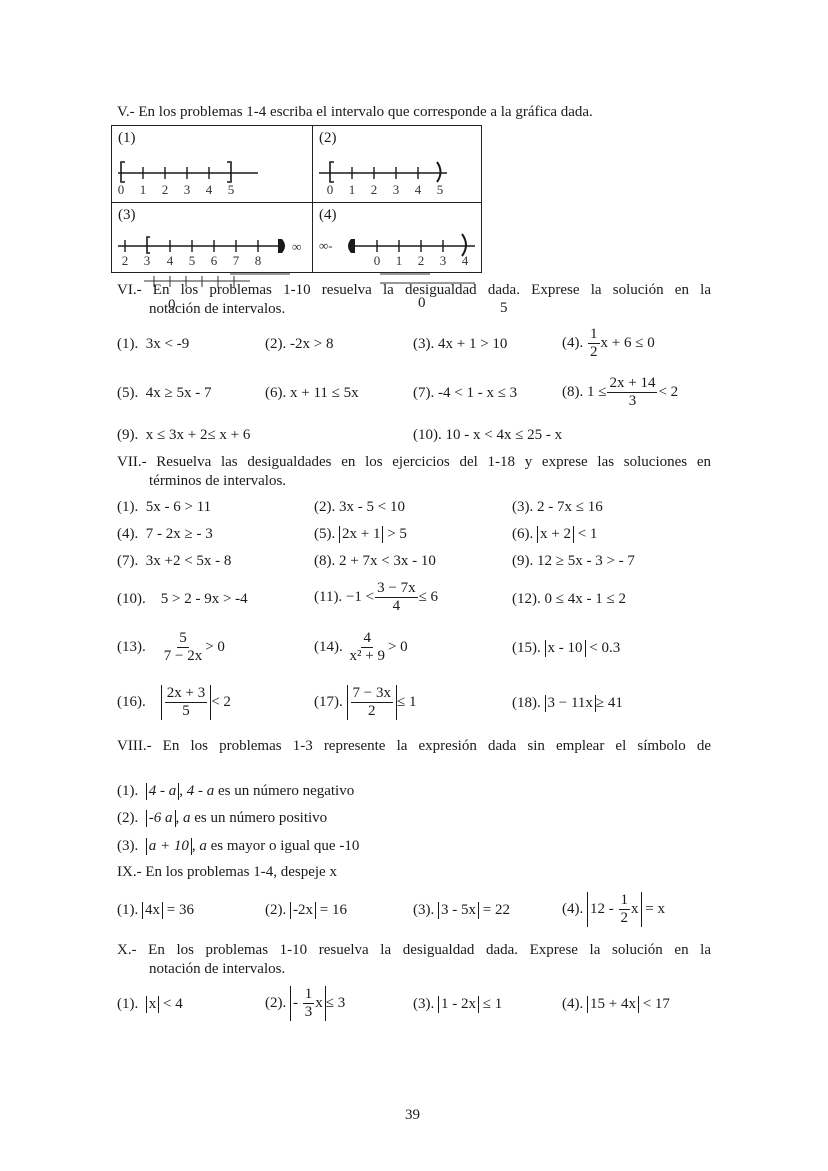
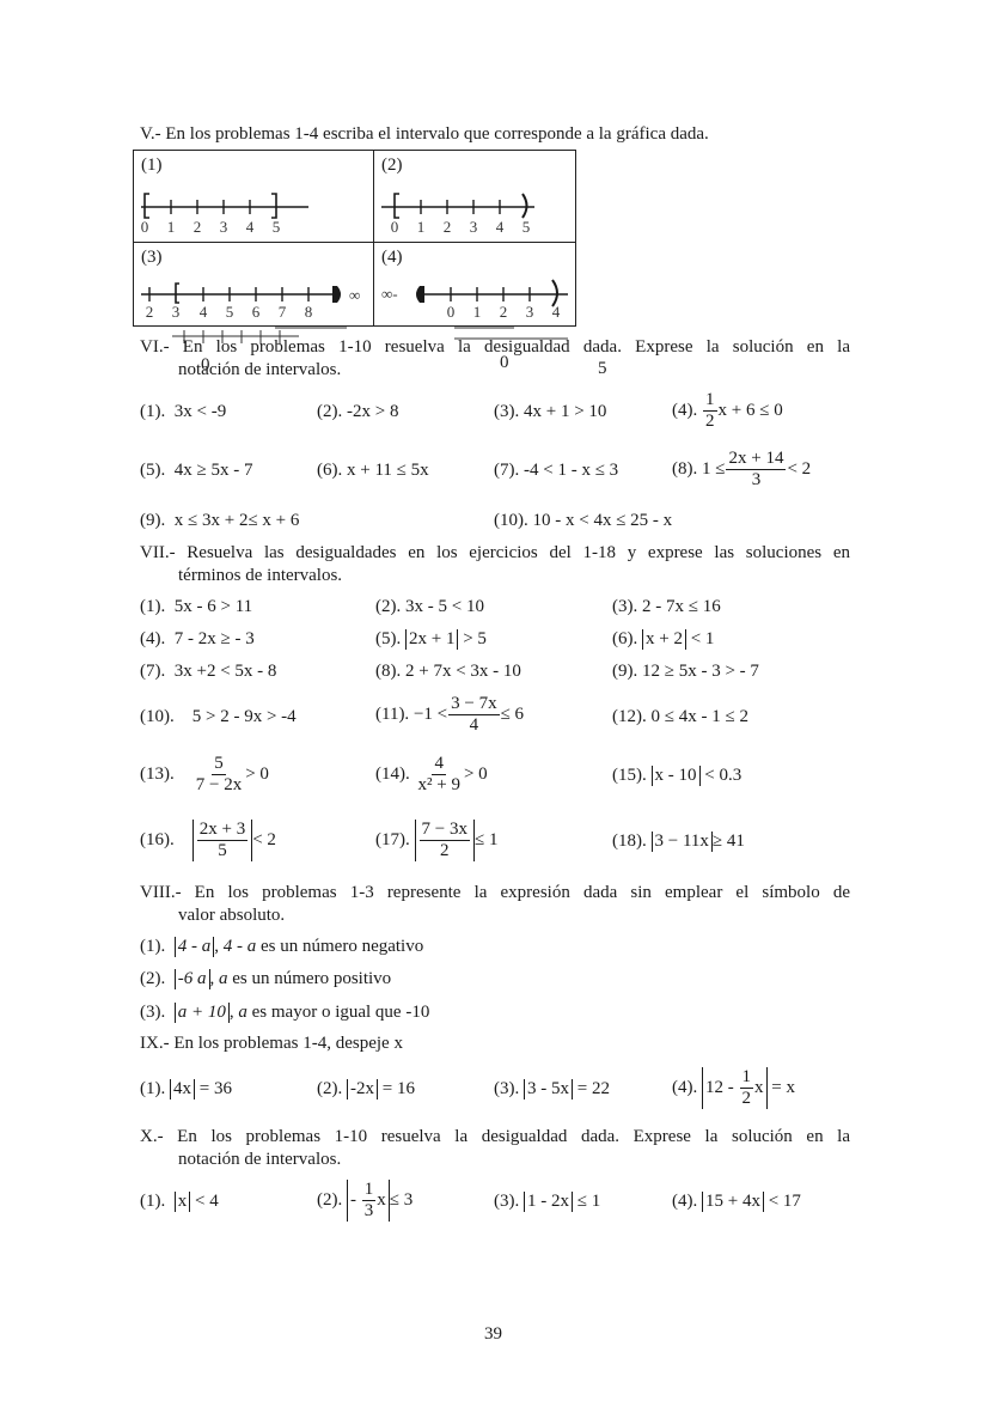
  V.- En los problemas 1-4 escriba el intervalo que corresponde a la gráfica dada.
  (1)
  0
  1
  2
  3
  4
  5
  (2)
  0
  1
  2
  3
  4
  5
  (3)
  ∞
  2
  3
  4
  5
  6
  7
  8
  (4)
  ∞-
  0
  1
  2
  3
  4
  0
  0
  5
  VI.- En los problemas 1-10 resuelva la desigualdad dada. Exprese la solución en la
  notación de intervalos.
  (1). 3x < -9
  (2). -2x > 8
  (3). 4x + 1 > 10
  (4).
  1
  2
  x + 6 ≤ 0
  (5). 4x ≥ 5x - 7
  (6). x + 11 ≤ 5x
  (7). -4 < 1 - x ≤ 3
  (8). 1 ≤
  2x + 14
  3
  < 2
  (9). x ≤ 3x + 2≤ x + 6
  (10). 10 - x < 4x ≤ 25 - x
  VII.- Resuelva las desigualdades en los ejercicios del 1-18 y exprese las soluciones en
  términos de intervalos.
  (1). 5x - 6 > 11
  (2). 3x - 5 < 10
  (3). 2 - 7x ≤ 16
  (4). 7 - 2x ≥ - 3
  (5). 2x + 1 > 5
  (6). x + 2 < 1
  (7). 3x +2 < 5x - 8
  (8). 2 + 7x < 3x - 10
  (9). 12 ≥ 5x - 3 > - 7
  (10). 5 > 2 - 9x > -4
  (11). −1 <
  3 − 7x
  4
  ≤ 6
  (12). 0 ≤ 4x - 1 ≤ 2
  (13).
  5
  7 − 2x
  > 0
  (14).
  4
  x² + 9
  > 0
  (15). x - 10 < 0.3
  (16).
  2x + 3
  5
  < 2
  (17).
  7 − 3x
  2
  ≤ 1
  (18). 3 − 11x ≥ 41
  VIII.- En los problemas 1-3 represente la expresión dada sin emplear el símbolo de
+ valor absoluto.
  (1). 4 - a , 4 - a es un número negativo
  (2). -6 a , a es un número positivo
  (3). a + 10 , a es mayor o igual que -10
  IX.- En los problemas 1-4, despeje x
  (1). 4x = 36
  (2). -2x = 16
  (3). 3 - 5x = 22
  (4). 12 -
  1
  2
  x = x
  X.- En los problemas 1-10 resuelva la desigualdad dada. Exprese la solución en la
  notación de intervalos.
  (1). x < 4
  (2). -
  1
  3
  x ≤ 3
  (3). 1 - 2x ≤ 1
  (4). 15 + 4x < 17
  39
